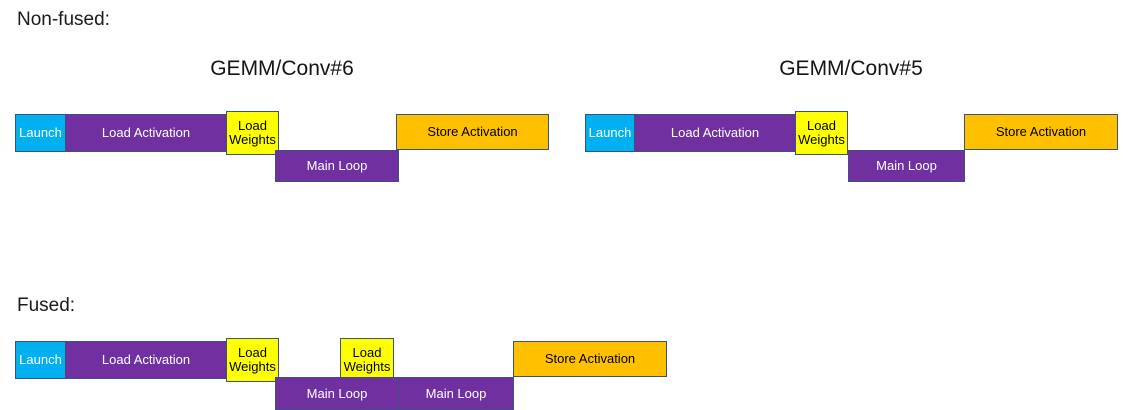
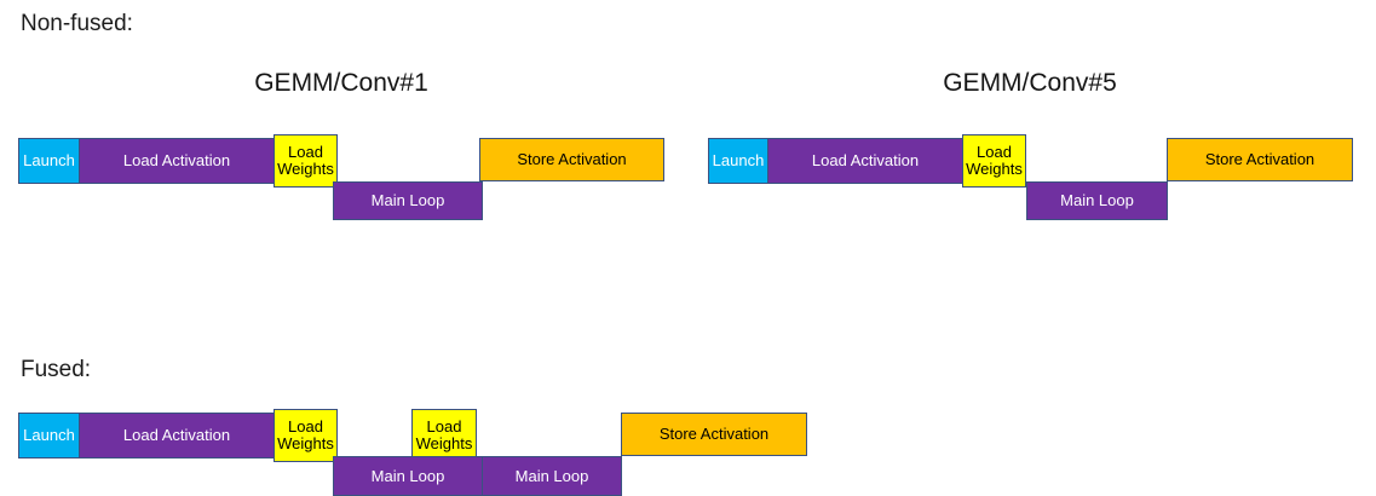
  Non-fused:
- GEMM/Conv#6
+ GEMM/Conv#1
  GEMM/Conv#5
  Launch
  Load Activation
  Load
  Weights
  Main Loop
  Store Activation
  Launch
  Load Activation
  Load
  Weights
  Main Loop
  Store Activation
  Fused:
  Launch
  Load Activation
  Load
  Weights
  Load
  Weights
  Main Loop
  Main Loop
  Store Activation
